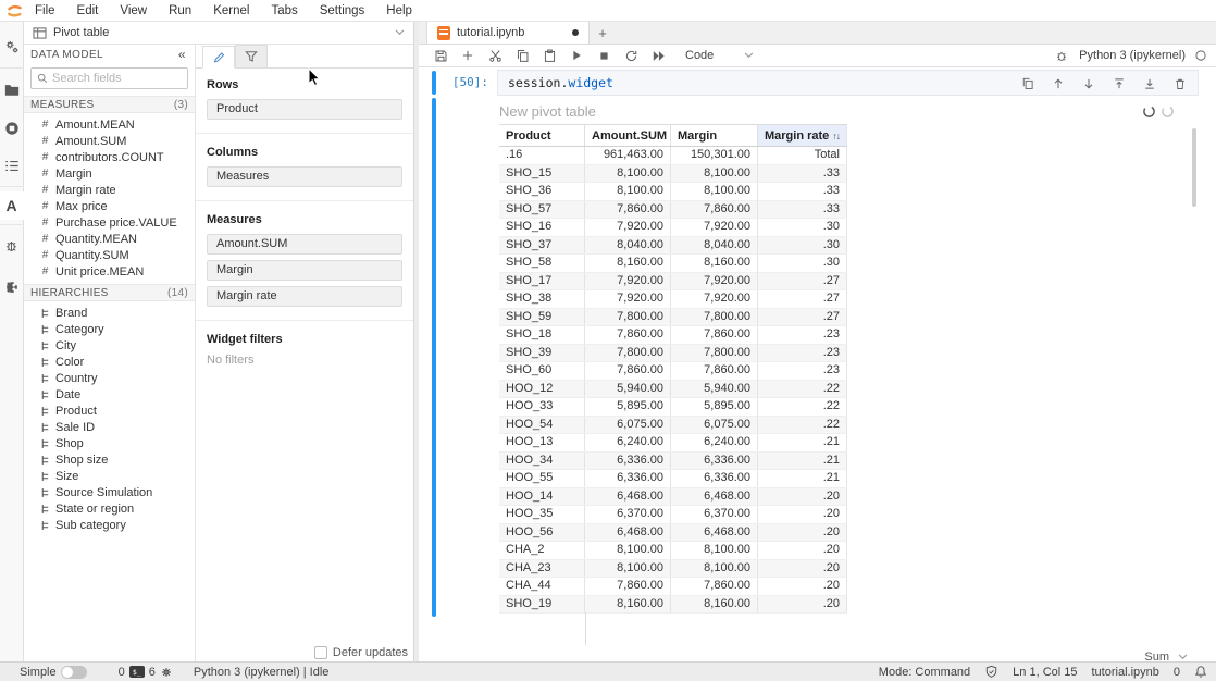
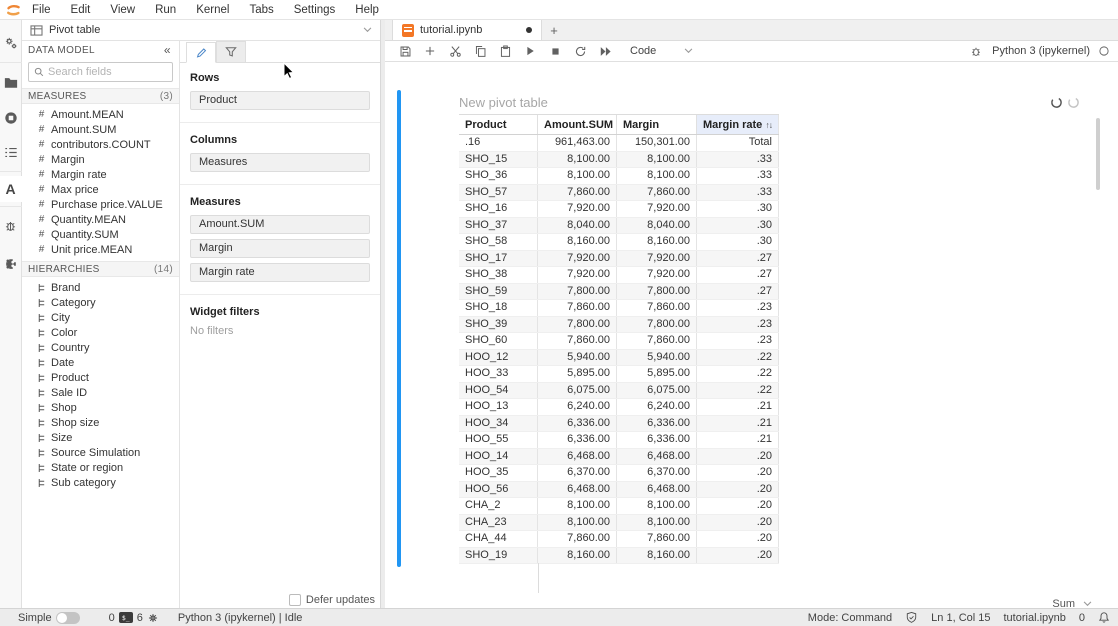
  File
  Edit
  View
  Run
  Kernel
  Tabs
  Settings
  Help
  A
  Pivot table
  DATA MODEL
  «
  Search fields
  MEASURES
  (3)
  #
  Amount.MEAN
  #
  Amount.SUM
  #
  contributors.COUNT
  #
  Margin
  #
  Margin rate
  #
  Max price
  #
  Purchase price.VALUE
  #
  Quantity.MEAN
  #
  Quantity.SUM
  #
  Unit price.MEAN
  HIERARCHIES
  (14)
  Brand
  Category
  City
  Color
  Country
  Date
  Product
  Sale ID
  Shop
  Shop size
  Size
  Source Simulation
  State or region
  Sub category
  Rows
  Product
  Columns
  Measures
  Measures
  Amount.SUM
  Margin
  Margin rate
  Widget filters
  No filters
  Defer updates
  tutorial.ipynb
  +
  Code
  Python 3 (ipykernel)
- [50]:
- session.widget
  New pivot table
  Product
  Amount.SUM
  Margin
  Margin rate
  ↑↓
  .16
  961,463.00
  150,301.00
  Total
  SHO_15
  8,100.00
  8,100.00
  .33
  SHO_36
  8,100.00
  8,100.00
  .33
  SHO_57
  7,860.00
  7,860.00
  .33
  SHO_16
  7,920.00
  7,920.00
  .30
  SHO_37
  8,040.00
  8,040.00
  .30
  SHO_58
  8,160.00
  8,160.00
  .30
  SHO_17
  7,920.00
  7,920.00
  .27
  SHO_38
  7,920.00
  7,920.00
  .27
  SHO_59
  7,800.00
  7,800.00
  .27
  SHO_18
  7,860.00
  7,860.00
  .23
  SHO_39
  7,800.00
  7,800.00
  .23
  SHO_60
  7,860.00
  7,860.00
  .23
  HOO_12
  5,940.00
  5,940.00
  .22
  HOO_33
  5,895.00
  5,895.00
  .22
  HOO_54
  6,075.00
  6,075.00
  .22
  HOO_13
  6,240.00
  6,240.00
  .21
  HOO_34
  6,336.00
  6,336.00
  .21
  HOO_55
  6,336.00
  6,336.00
  .21
  HOO_14
  6,468.00
  6,468.00
  .20
  HOO_35
  6,370.00
  6,370.00
  .20
  HOO_56
  6,468.00
  6,468.00
  .20
  CHA_2
  8,100.00
  8,100.00
  .20
  CHA_23
  8,100.00
  8,100.00
  .20
  CHA_44
  7,860.00
  7,860.00
  .20
  SHO_19
  8,160.00
  8,160.00
  .20
  Sum
  Simple
  0
  $_
  6
  Python 3 (ipykernel) | Idle
  Mode: Command
  Ln 1, Col 15
  tutorial.ipynb
  0
